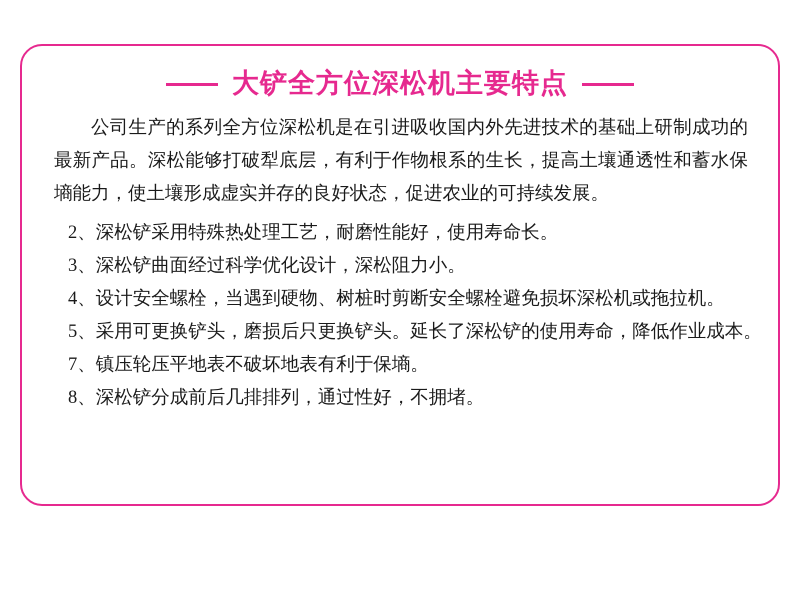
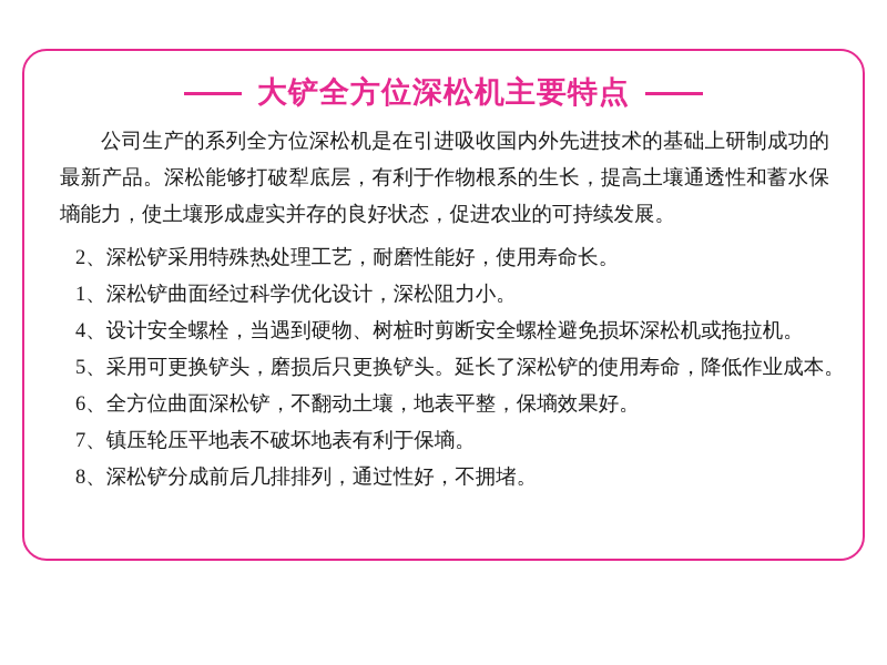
  大铲全方位深松机主要特点
  公司生产的系列全方位深松机是在引进吸收国内外先进技术的基础上研制成功的最新产品。深松能够打破犁底层，有利于作物根系的生长，提高土壤通透性和蓄水保墒能力，使土壤形成虚实并存的良好状态，促进农业的可持续发展。
  2、深松铲采用特殊热处理工艺，耐磨性能好，使用寿命长。
- 3、深松铲曲面经过科学优化设计，深松阻力小。
+ 1、深松铲曲面经过科学优化设计，深松阻力小。
  4、设计安全螺栓，当遇到硬物、树桩时剪断安全螺栓避免损坏深松机或拖拉机。
  5、采用可更换铲头，磨损后只更换铲头。延长了深松铲的使用寿命，降低作业成本。
+ 6、全方位曲面深松铲，不翻动土壤，地表平整，保墒效果好。
  7、镇压轮压平地表不破坏地表有利于保墒。
  8、深松铲分成前后几排排列，通过性好，不拥堵。
